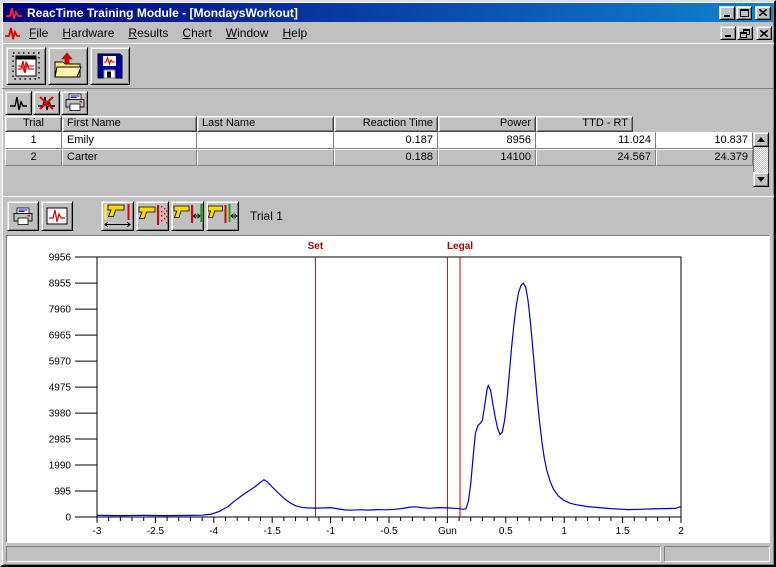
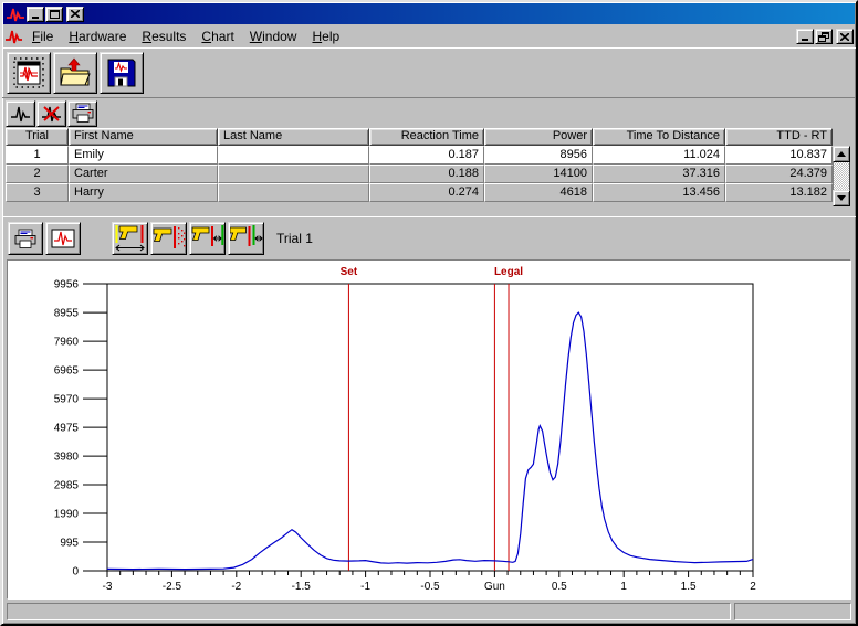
- ReacTime Training Module - [MondaysWorkout]
  File
  Hardware
  Results
  Chart
  Window
  Help
  Trial
  First Name
  Last Name
  Reaction Time
  Power
+ Time To Distance
  TTD - RT
  1
  Emily
  0.187
  8956
  11.024
  10.837
  2
  Carter
  0.188
  14100
- 24.567
+ 37.316
  24.379
+ 3
+ Harry
+ 0.274
+ 4618
+ 13.456
+ 13.182
  Trial 1
  0
  995
  1990
  2985
  3980
  4975
  5970
  6965
  7960
  8955
  9956
  -3
  -2.5
- -4
+ -2
  -1.5
  -1
  -0.5
  Gun
  0.5
  1
  1.5
  2
  Set
  Legal
